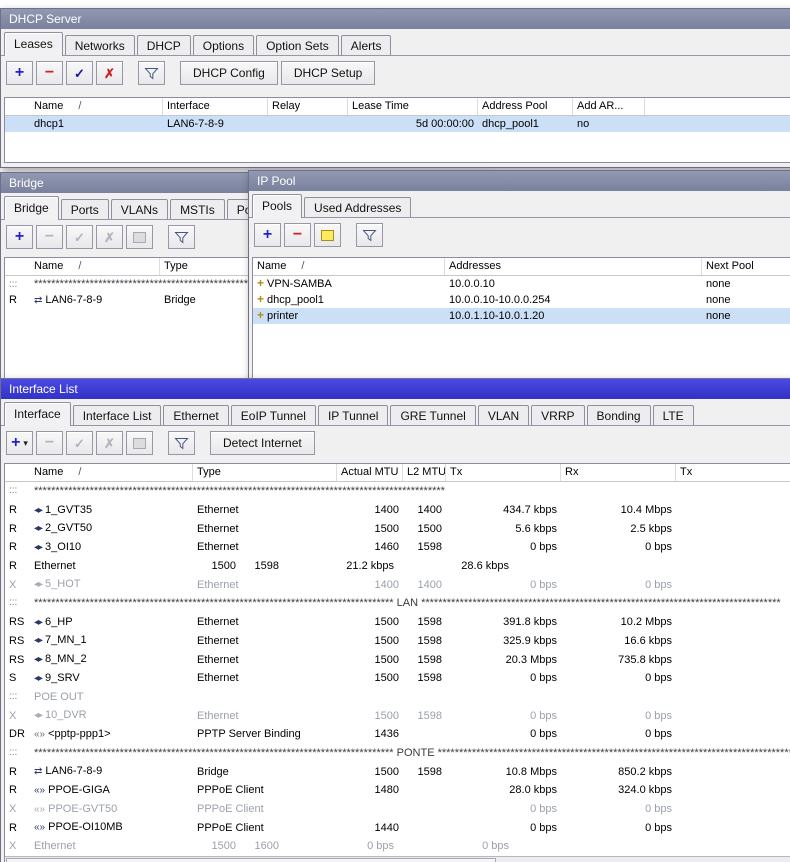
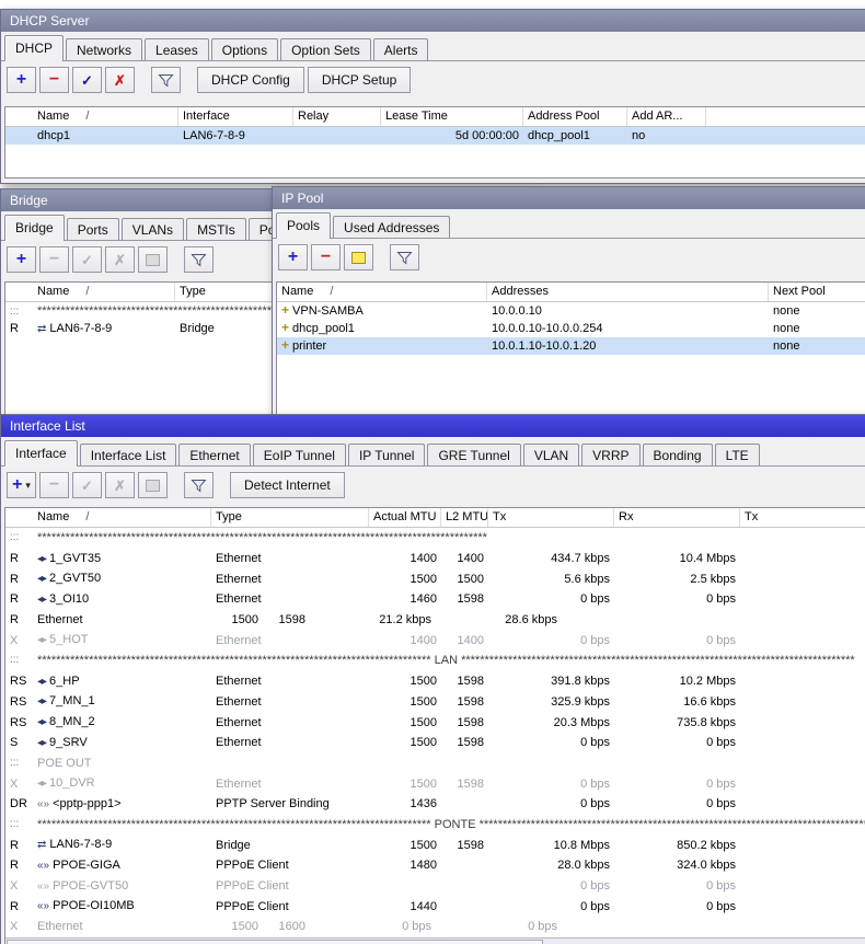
  DHCP Server
- Leases
+ DHCP
  Networks
- DHCP
+ Leases
  Options
  Option Sets
  Alerts
  +
  −
  ✓
  ✗
  DHCP Config
  DHCP Setup
  Name /
  Interface
  Relay
  Lease Time
  Address Pool
  Add AR...
  dhcp1
  LAN6-7-8-9
  5d 00:00:00
  dhcp_pool1
  no
  Bridge
  Bridge
  Ports
  VLANs
  MSTIs
  +
  −
  ✓
  ✗
  Name /
  Type
  :::
  **************************************************
  R
  LAN6-7-8-9
  Bridge
  IP Pool
  Pools
  Used Addresses
  +
  −
  Name /
  Addresses
  Next Pool
  VPN-SAMBA
  10.0.0.10
  none
  dhcp_pool1
  10.0.0.10-10.0.0.254
  none
  printer
  10.0.1.10-10.0.1.20
  none
  Interface List
  Interface
  Interface List
  Ethernet
  EoIP Tunnel
  IP Tunnel
  GRE Tunnel
  VLAN
  VRRP
  Bonding
  LTE
  +
  ▾
  −
  ✓
  ✗
  Detect Internet
  Name /
  Type
  Actual MTU
  L2 MTU
  Tx
  Rx
  Tx
  :::
  ************************************************************************************************
  R
  1_GVT35
  Ethernet
  1400
  1400
  434.7 kbps
  10.4 Mbps
  R
  2_GVT50
  Ethernet
  1500
  1500
  5.6 kbps
  2.5 kbps
  R
  3_OI10
  Ethernet
  1460
  1598
  0 bps
  0 bps
  R
  Ethernet
  1500
  1598
  21.2 kbps
  28.6 kbps
  X
  5_HOT
  Ethernet
  1400
  1400
  0 bps
  0 bps
  :::
  ************************************************************************************ LAN ************************************************************************************
  RS
  6_HP
  Ethernet
  1500
  1598
  391.8 kbps
  10.2 Mbps
  RS
  7_MN_1
  Ethernet
  1500
  1598
  325.9 kbps
  16.6 kbps
  RS
  8_MN_2
  Ethernet
  1500
  1598
  20.3 Mbps
  735.8 kbps
  S
  9_SRV
  Ethernet
  1500
  1598
  0 bps
  0 bps
  :::
  POE OUT
  X
  10_DVR
  Ethernet
  1500
  1598
  0 bps
  0 bps
  DR
  <pptp-ppp1>
  PPTP Server Binding
  1436
  0 bps
  0 bps
  :::
  ************************************************************************************ PONTE **********************************************************************************
  R
  LAN6-7-8-9
  Bridge
  1500
  1598
  10.8 Mbps
  850.2 kbps
  R
  PPOE-GIGA
  PPPoE Client
  1480
  28.0 kbps
  324.0 kbps
  X
  PPOE-GVT50
  PPPoE Client
  0 bps
  0 bps
  R
  PPOE-OI10MB
  PPPoE Client
  1440
  0 bps
  0 bps
  X
  Ethernet
  1500
  1600
  0 bps
  0 bps
